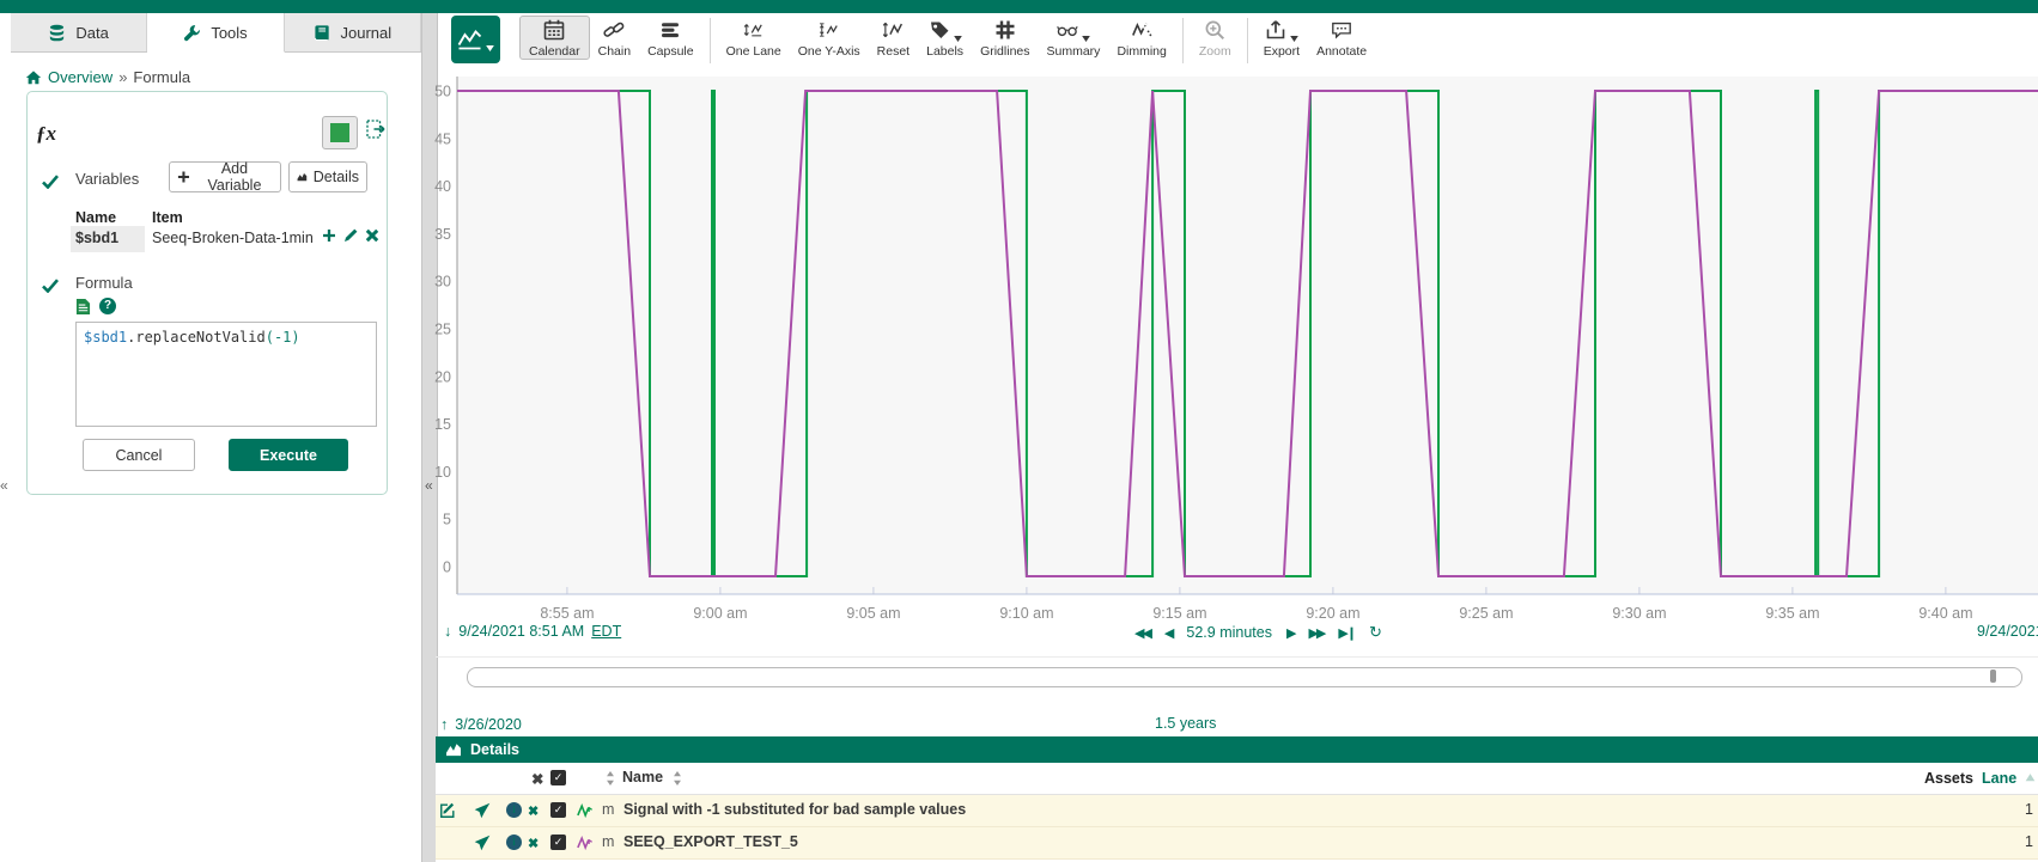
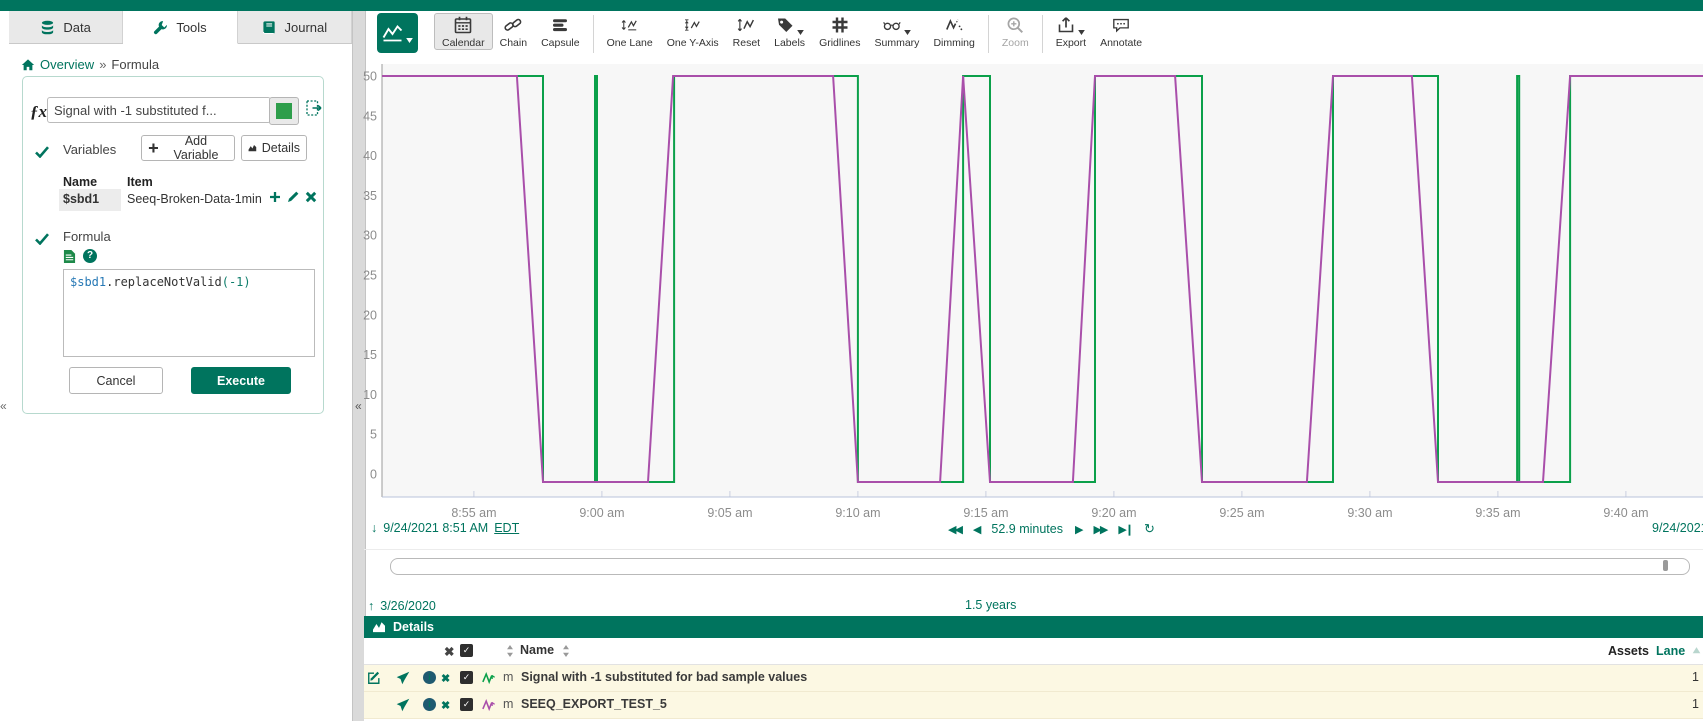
  «
  Data
  Tools
  Journal
  Overview
  »
  Formula
  ƒx
+ Signal with -1 substituted f...
  Variables
  Add Variable
  Details
  Name
  Item
  $sbd1
  Seeq-Broken-Data-1min
  Formula
  ?
  $sbd1.replaceNotValid(-1)
  Cancel
  Execute
  «
  Calendar
  Chain
  Capsule
  One Lane
  One Y-Axis
  Reset
  Labels
  Gridlines
  Summary
  Dimming
  Zoom
  Export
  Annotate
  0
  5
  10
  15
  20
  25
  30
  35
  40
  45
  50
  8:55 am
  9:00 am
  9:05 am
  9:10 am
  9:15 am
  9:20 am
  9:25 am
  9:30 am
  9:35 am
  9:40 am
  ↓
  9/24/2021 8:51 AM
  EDT
  ◀◀
  ◀
  52.9 minutes
  ▶
  ▶▶
  ▶❙
  ↻
  9/24/202
  ↑
  3/26/2020
  1.5 years
  Details
  ✖
  ✓
  Name
  Assets
  Lane
  i
  ✖
  ✓
  m
  Signal with -1 substituted for bad sample values
  1
  i
  ✖
  ✓
  m
  SEEQ_EXPORT_TEST_5
  1
